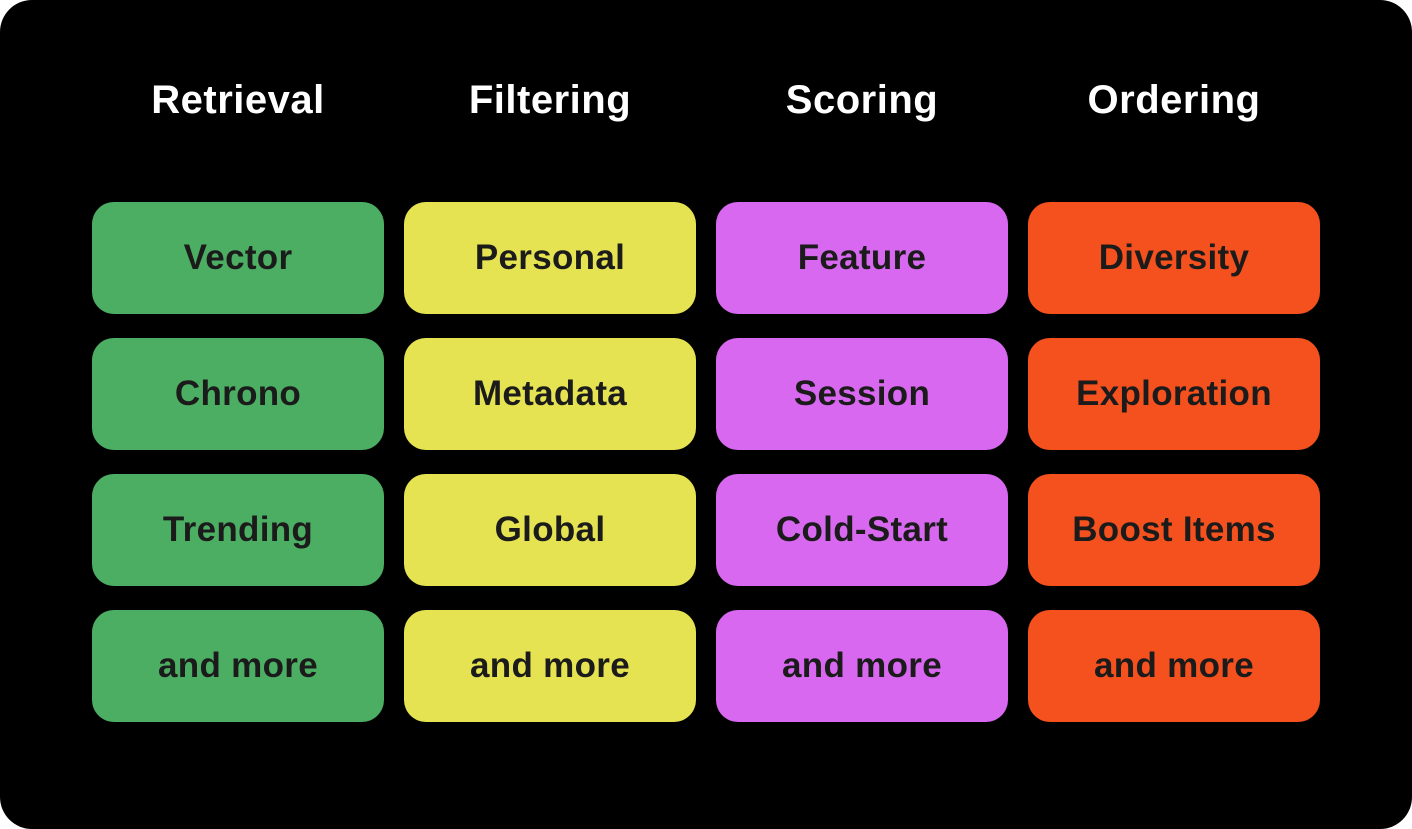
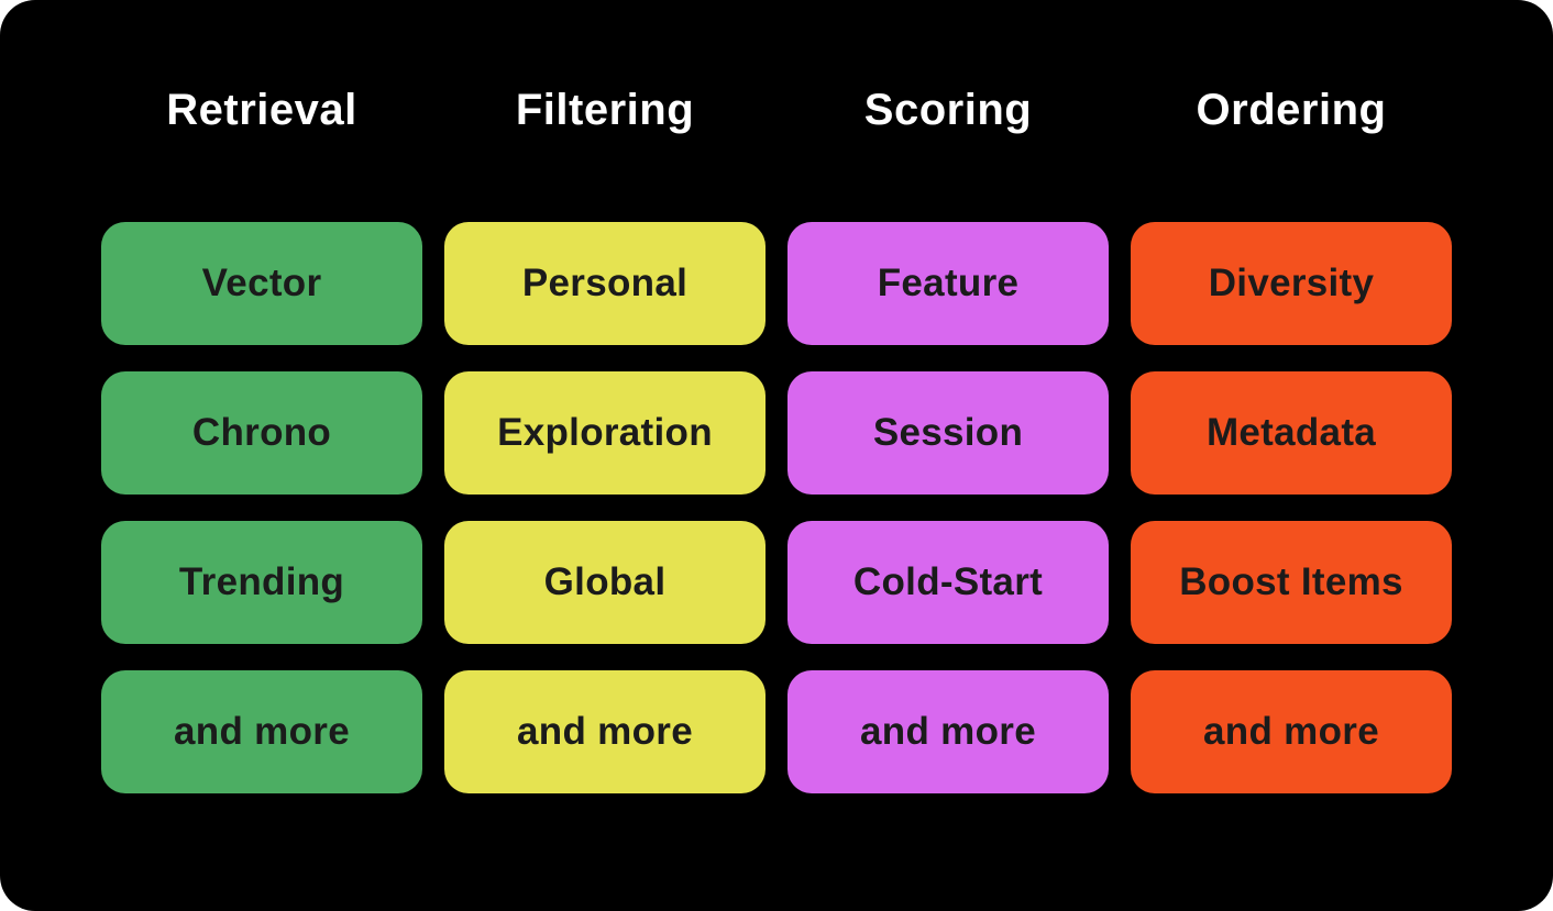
  Retrieval
  Vector
  Chrono
  Trending
  and more
  Filtering
  Personal
- Metadata
+ Exploration
  Global
  and more
  Scoring
  Feature
  Session
  Cold-Start
  and more
  Ordering
  Diversity
- Exploration
+ Metadata
  Boost Items
  and more
